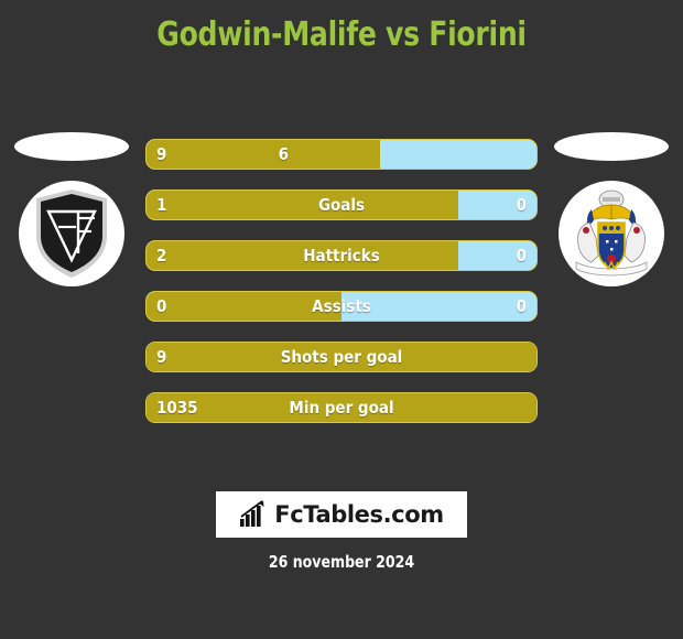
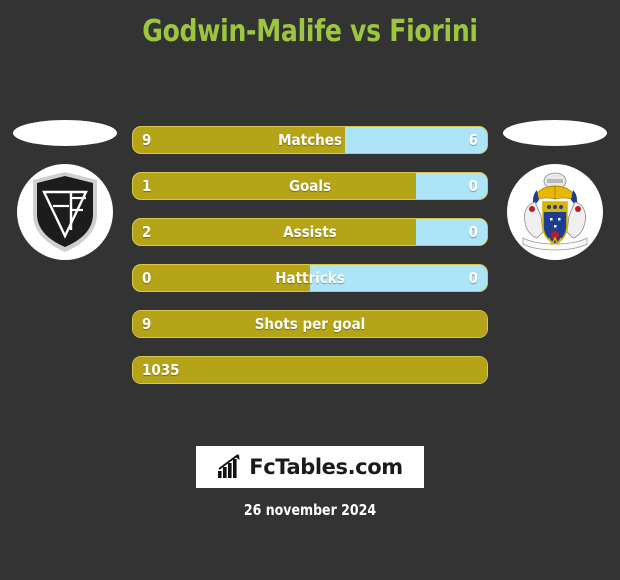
  Godwin-Malife vs Fiorini
  9
+ Matches
  6
  1
  Goals
  0
  2
- Hattricks
+ Assists
  0
  0
- Assists
+ Hattricks
  0
  9
  Shots per goal
  1035
- Min per goal
  FcTables.com
  26 november 2024
